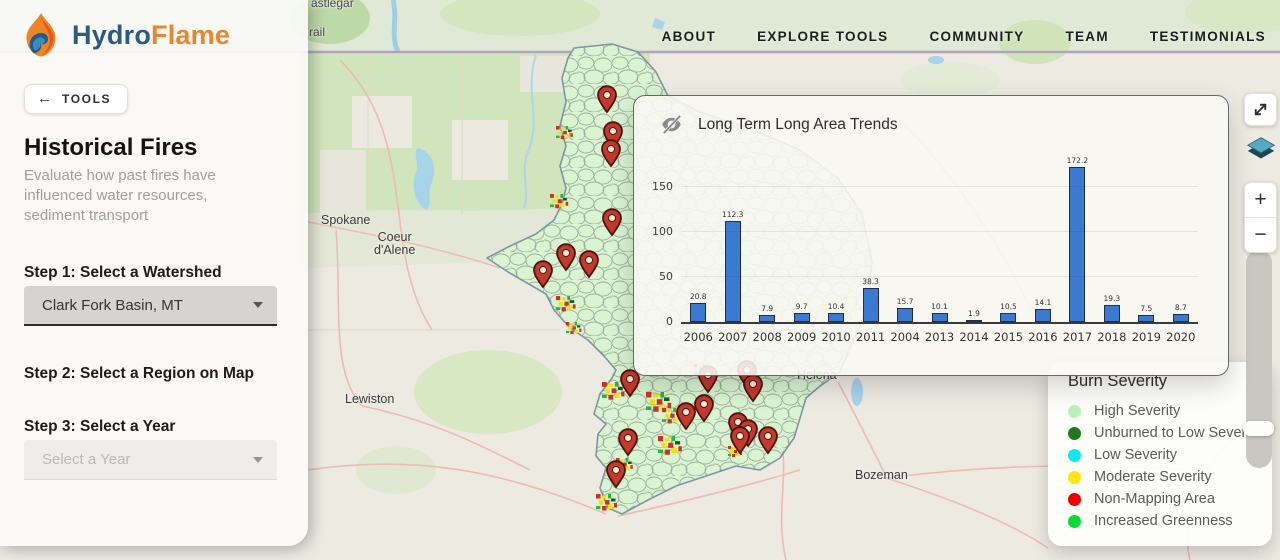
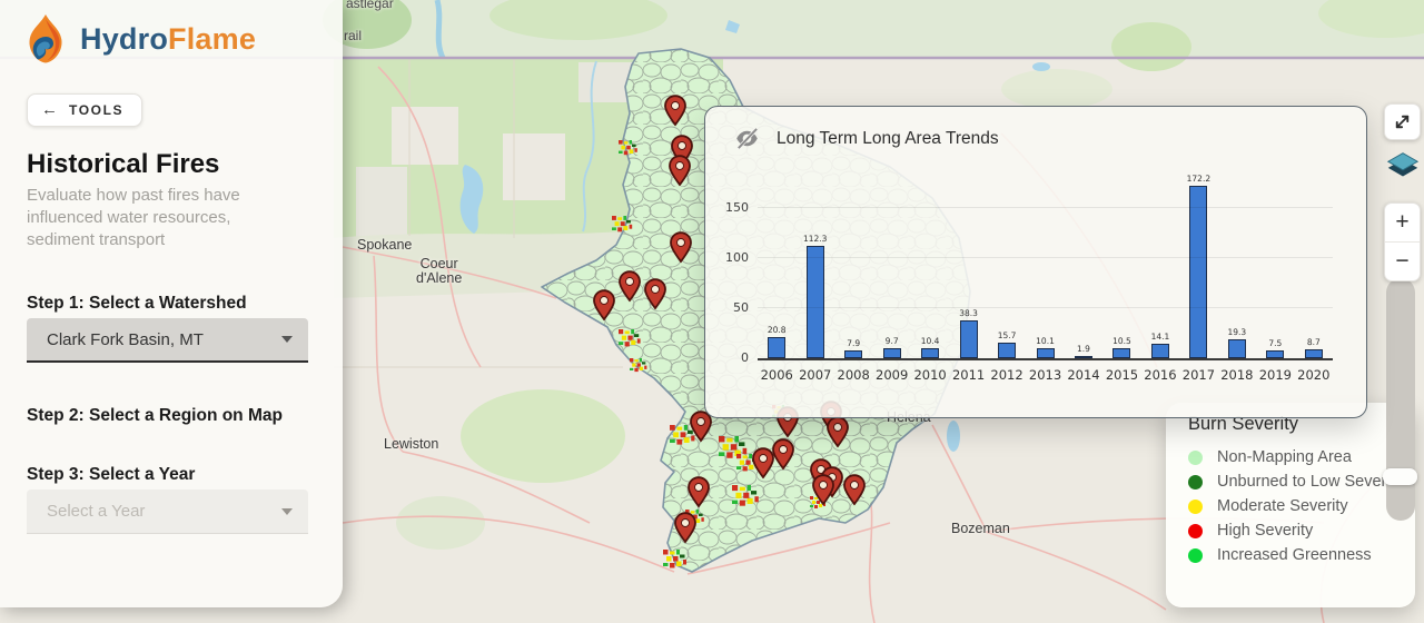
  astlegar
  rail
  Spokane
  Coeur
  d'Alene
  Lewiston
  Helena
  Bozeman
- ABOUT
- EXPLORE TOOLS
- COMMUNITY
- TEAM
- TESTIMONIALS
  Long Term Long Area Trends
  0
  50
  100
  150
  20.8
  112.3
  7.9
  9.7
  10.4
  38.3
  15.7
  10.1
  1.9
  10.5
  14.1
  172.2
  19.3
  7.5
  8.7
  2006
  2007
  2008
  2009
  2010
  2011
- 2004
+ 2012
  2013
  2014
  2015
  2016
  2017
  2018
  2019
  2020
  Burn Severity
- High Severity
+ Non-Mapping Area
  Unburned to Low Seve
- Low Severity
  Moderate Severity
- Non-Mapping Area
+ High Severity
  Increased Greenness
  +
  −
  HydroFlame
  ←
  TOOLS
  Historical Fires
  Evaluate how past fires have influenced water resources, sediment transport
  Step 1: Select a Watershed
  Clark Fork Basin, MT
  Step 2: Select a Region on Map
  Step 3: Select a Year
  Select a Year
